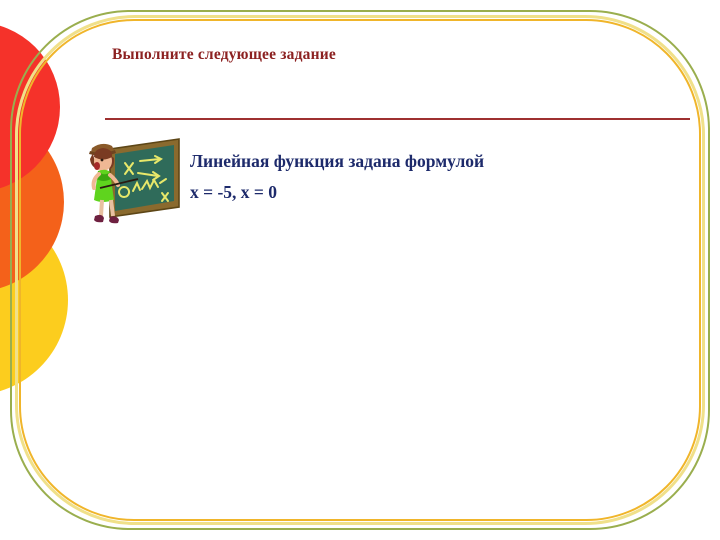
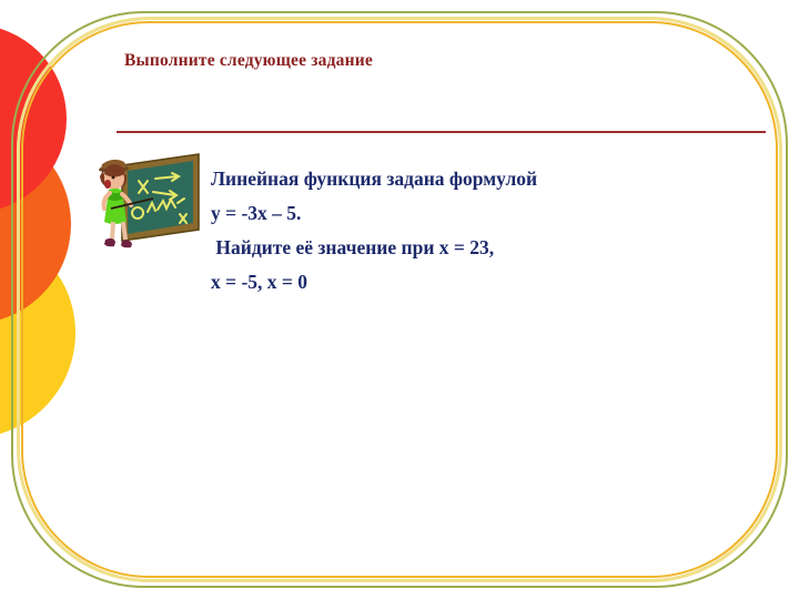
  Выполните следующее задание
  Линейная функция задана формулой
+ y = -3x – 5.
+ Найдите её значение при x = 23,
  x = -5, x = 0
